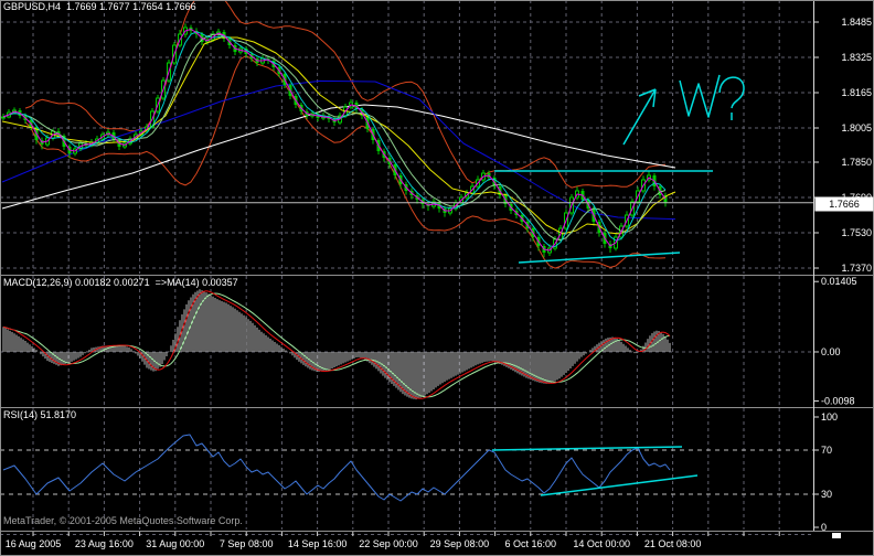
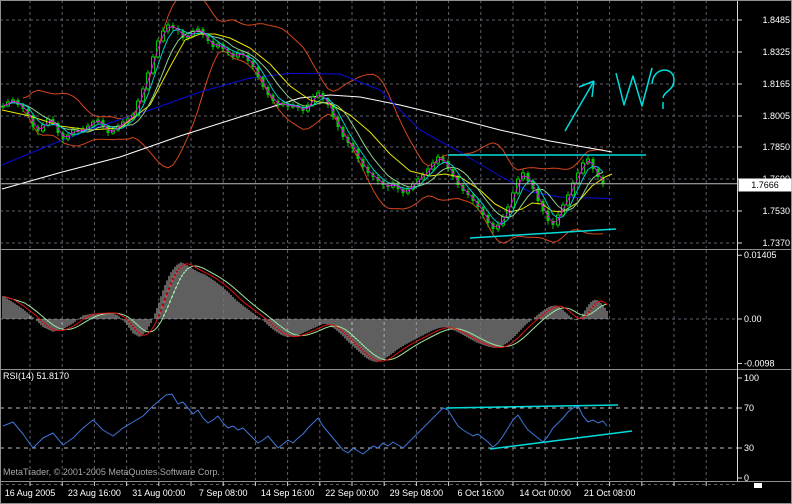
  1.8485
  1.8325
  1.8165
  1.8005
  1.7850
  1.7530
  1.7370
  0.01405
  0.00
  -0.0098
  100
  70
  30
  0
  16 Aug 2005
  23 Aug 16:00
  31 Aug 00:00
  7 Sep 08:00
  14 Sep 16:00
  22 Sep 00:00
  29 Sep 08:00
  6 Oct 16:00
  14 Oct 00:00
  21 Oct 08:00
  1.7666
- GBPUSD,H4 1.7669 1.7677 1.7654 1.7666
- MACD(12,26,9) 0.00182 0.00271 =>MA(14) 0.00357
  RSI(14) 51.8170
  MetaTrader, © 2001-2005 MetaQuotes Software Corp.
